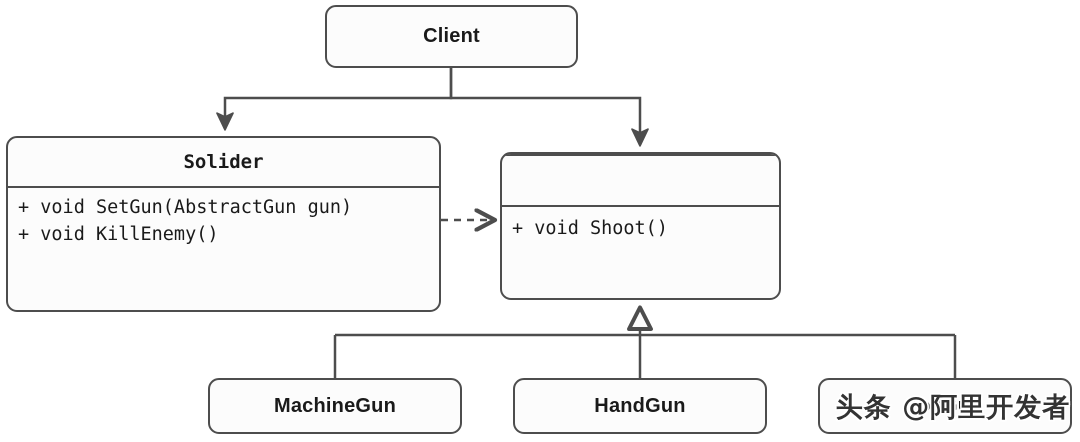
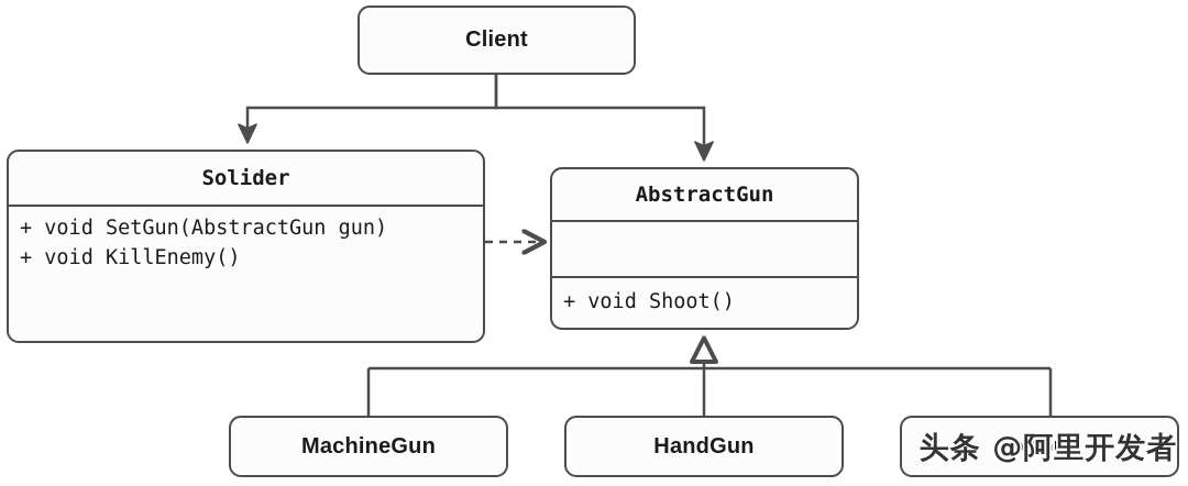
  Client
  Solider
  + void SetGun(AbstractGun gun)
  + void KillEnemy()
+ AbstractGun
  + void Shoot()
  MachineGun
  HandGun
  ToyGun
  头条 @阿里开发者
